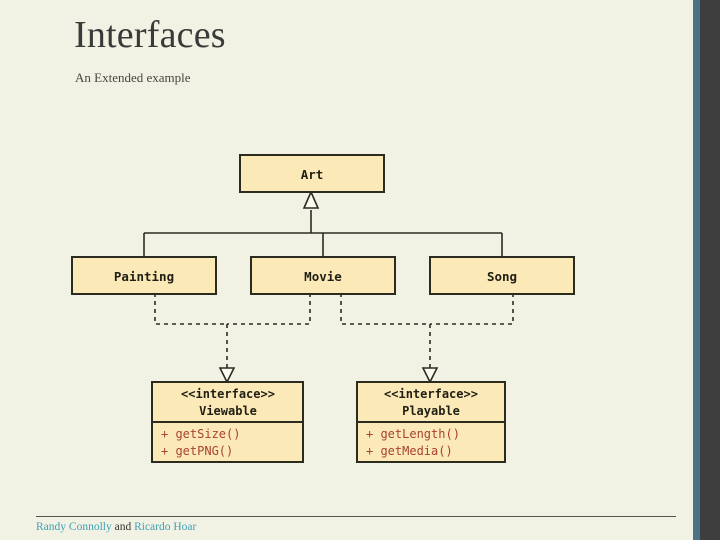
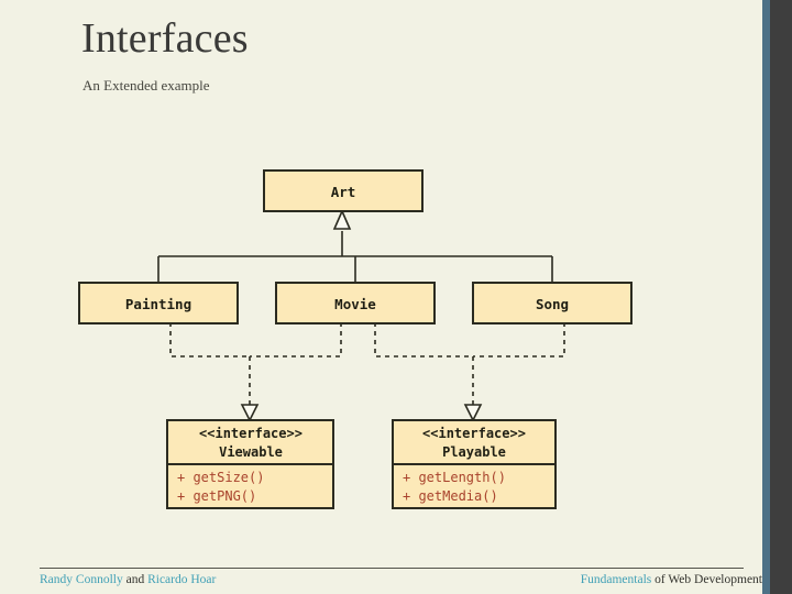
  Interfaces
  An Extended example
  Art
  Painting
  Movie
  Song
  <<interface>>
  Viewable
  + getSize()
  + getPNG()
  <<interface>>
  Playable
  + getLength()
  + getMedia()
  Randy Connolly and Ricardo Hoar
+ Fundamentals of Web Development
